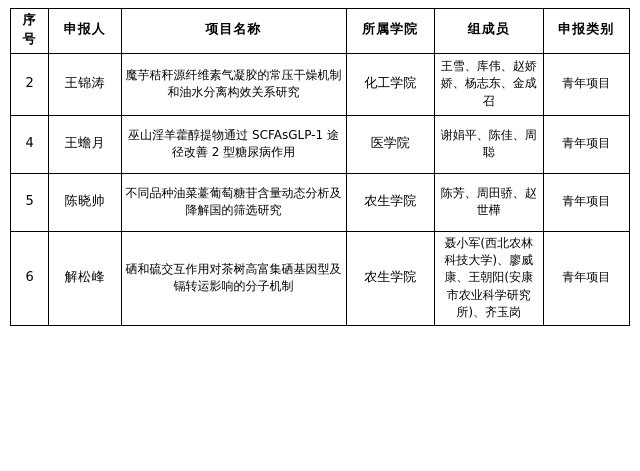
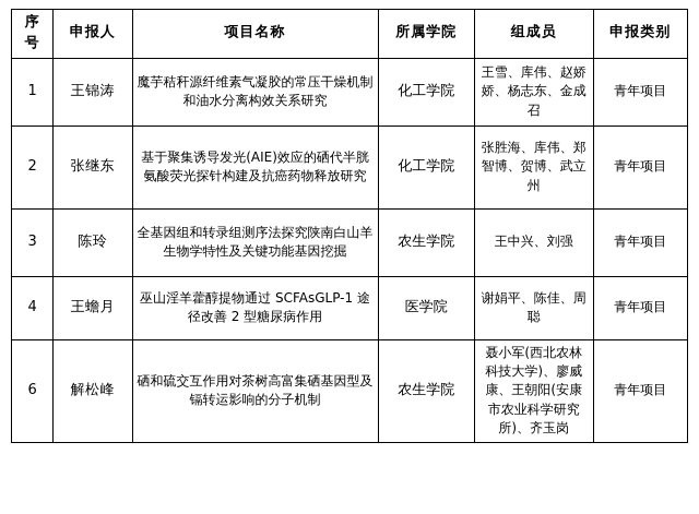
  序 号	申报人	项目名称	所属学院	组成员	申报类别
- 2	王锦涛	魔芋秸秆源纤维素气凝胶的常压干燥机制和油水分离构效关系研究	化工学院	王雪、库伟、赵娇娇、杨志东、金成召	青年项目
+ 1	王锦涛	魔芋秸秆源纤维素气凝胶的常压干燥机制和油水分离构效关系研究	化工学院	王雪、库伟、赵娇娇、杨志东、金成召	青年项目
+ 2	张继东	基于聚集诱导发光(AIE)效应的硒代半胱氨酸荧光探针构建及抗癌药物释放研究	化工学院	张胜海、库伟、郑智博、贺博、武立州	青年项目
+ 3	陈玲	全基因组和转录组测序法探究陕南白山羊生物学特性及关键功能基因挖掘	农生学院	王中兴、刘强	青年项目
  4	王蟾月	巫山淫羊藿醇提物通过 SCFAsGLP-1 途径改善 2 型糖尿病作用	医学院	谢娟平、陈佳、周聪	青年项目
- 5	陈晓帅	不同品种油菜薹葡萄糖苷含量动态分析及降解国的筛选研究	农生学院	陈芳、周田骄、赵世樺	青年项目
  6	解松峰	硒和硫交互作用对茶树高富集硒基因型及镉转运影响的分子机制	农生学院	聂小军(西北农林科技大学)、廖威康、王朝阳(安康市农业科学研究所)、齐玉岗	青年项目
